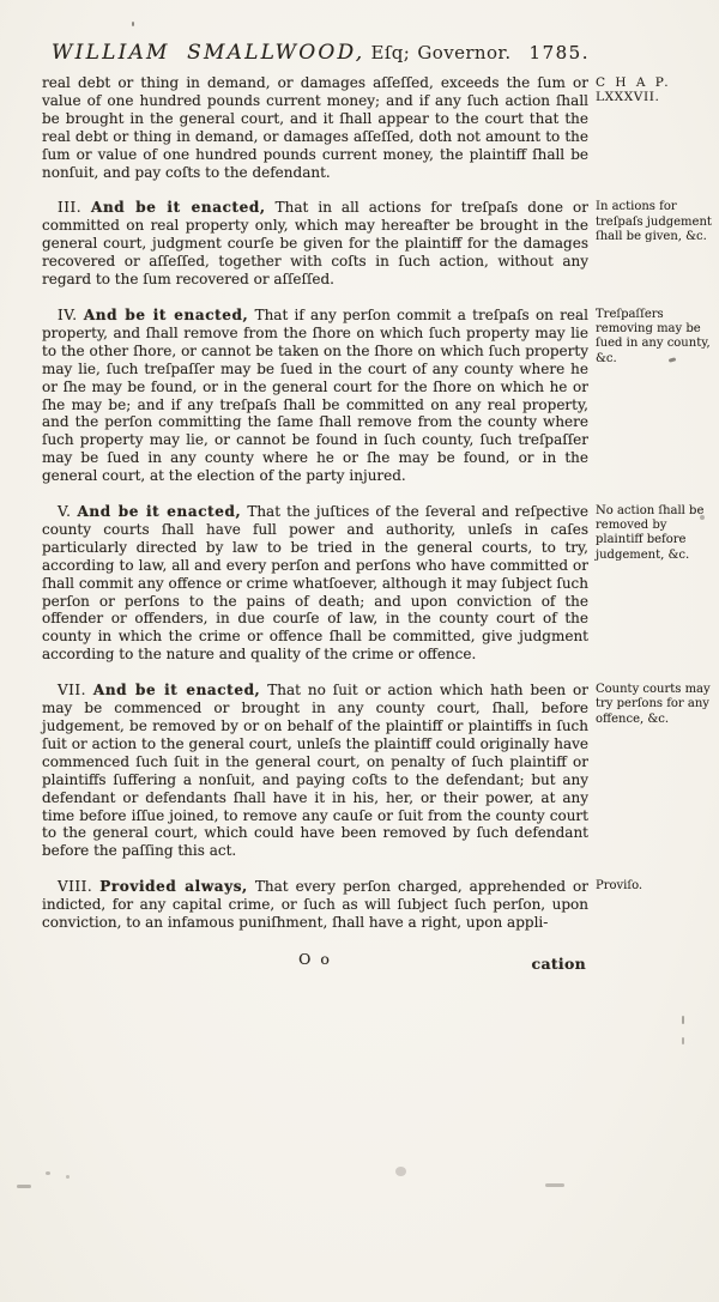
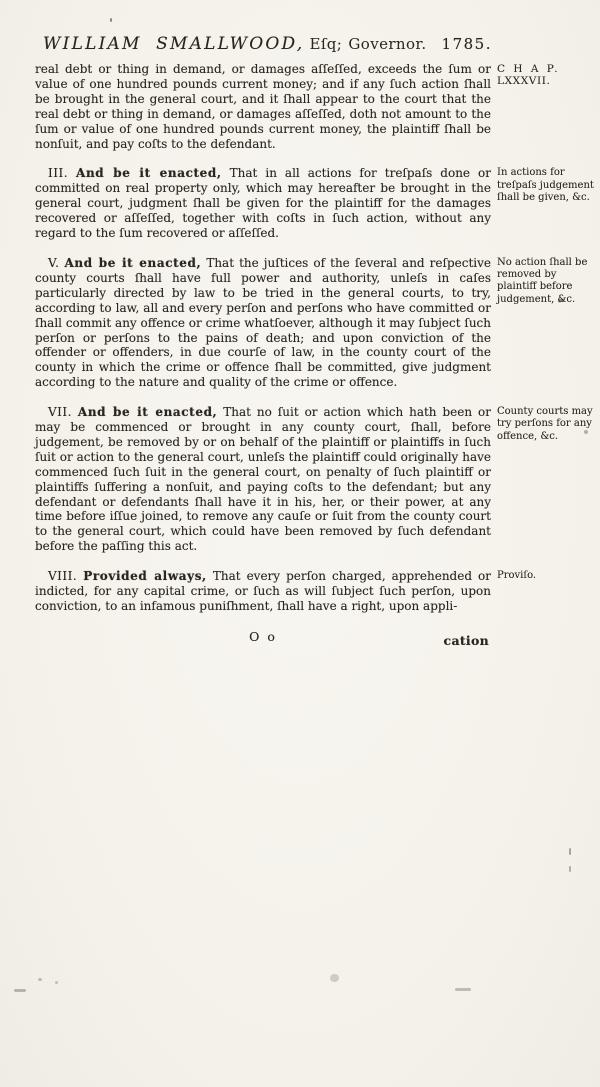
  WILLIAM SMALLWOOD, Eſq; Governor.
  1785.
  real debt or thing in demand, or damages aſſeſſed, exceeds the ſum or value of one hundred pounds current money; and if any ſuch action ſhall be brought in the general court, and it ſhall appear to the court that the real debt or thing in demand, or damages aſſeſſed, doth not amount to the ſum or value of one hundred pounds current money, the plaintiff ſhall be nonſuit, and pay coſts to the defendant.
  C H A P.
  LXXXVII.
- III. And be it enacted, That in all actions for treſpaſs done or committed on real property only, which may hereafter be brought in the general court, judgment courſe be given for the plaintiff for the damages recovered or aſſeſſed, together with coſts in ſuch action, without any regard to the ſum recovered or aſſeſſed.
+ III. And be it enacted, That in all actions for treſpaſs done or committed on real property only, which may hereafter be brought in the general court, judgment ſhall be given for the plaintiff for the damages recovered or aſſeſſed, together with coſts in ſuch action, without any regard to the ſum recovered or aſſeſſed.
  In actions for treſpaſs judgement ſhall be given, &c.
- IV. And be it enacted, That if any perſon commit a treſpaſs on real property, and ſhall remove from the ſhore on which ſuch property may lie to the other ſhore, or cannot be taken on the ſhore on which ſuch property may lie, ſuch treſpaſſer may be ſued in the court of any county where he or ſhe may be found, or in the general court for the ſhore on which he or ſhe may be; and if any treſpaſs ſhall be committed on any real property, and the perſon committing the ſame ſhall remove from the county where ſuch property may lie, or cannot be found in ſuch county, ſuch treſpaſſer may be ſued in any county where he or ſhe may be found, or in the general court, at the election of the party injured.
- Treſpaſſers removing may be ſued in any county, &c.
  V. And be it enacted, That the juſtices of the ſeveral and reſpective county courts ſhall have full power and authority, unleſs in caſes particularly directed by law to be tried in the general courts, to try, according to law, all and every perſon and perſons who have committed or ſhall commit any offence or crime whatſoever, although it may ſubject ſuch perſon or perſons to the pains of death; and upon conviction of the offender or offenders, in due courſe of law, in the county court of the county in which the crime or offence ſhall be committed, give judgment according to the nature and quality of the crime or offence.
  No action ſhall be removed by plaintiff before judgement, &c.
  VII. And be it enacted, That no ſuit or action which hath been or may be commenced or brought in any county court, ſhall, before judgement, be removed by or on behalf of the plaintiff or plaintiffs in ſuch ſuit or action to the general court, unleſs the plaintiff could originally have commenced ſuch ſuit in the general court, on penalty of ſuch plaintiff or plaintiffs ſuffering a nonſuit, and paying coſts to the defendant; but any defendant or defendants ſhall have it in his, her, or their power, at any time before iſſue joined, to remove any cauſe or ſuit from the county court to the general court, which could have been removed by ſuch defendant before the paſſing this act.
  County courts may try perſons for any offence, &c.
  VIII. Provided always, That every perſon charged, apprehended or indicted, for any capital crime, or ſuch as will ſubject ſuch perſon, upon conviction, to an infamous puniſhment, ſhall have a right, upon appli-
  Proviſo.
  O o
  cation
